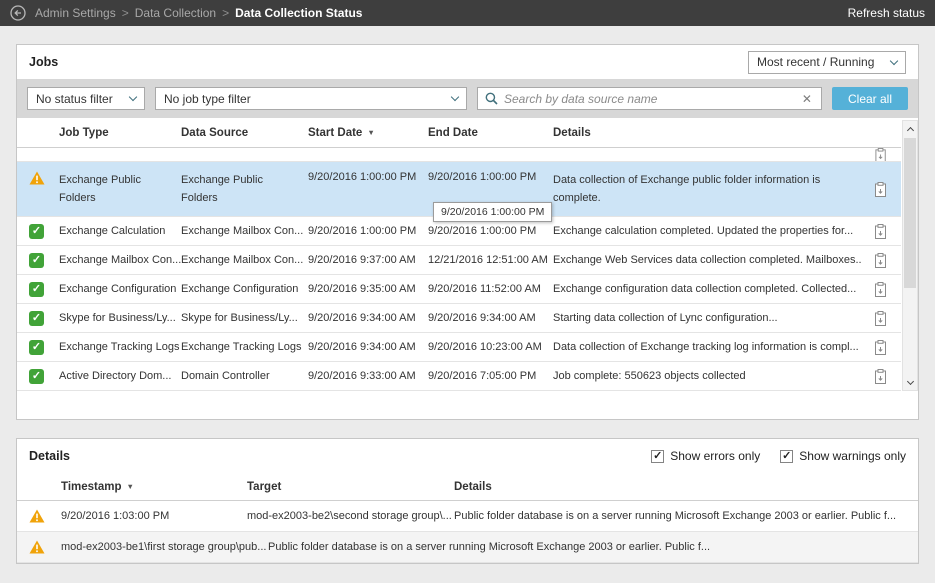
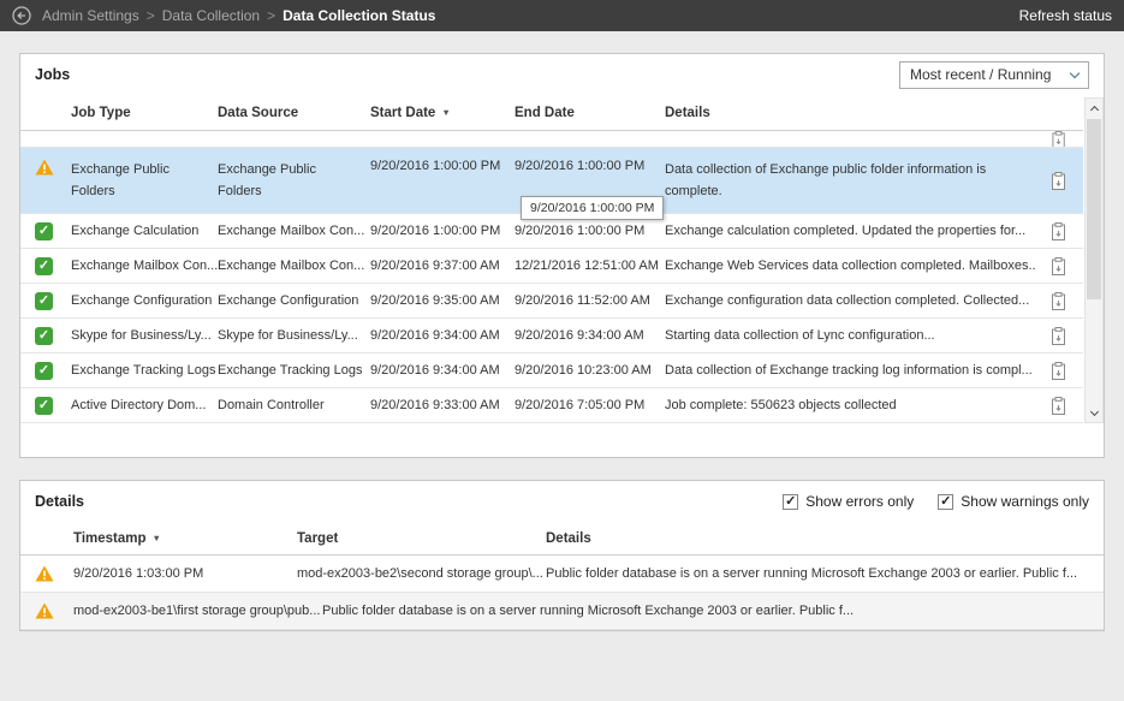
  Admin Settings
  >
  Data Collection
  >
  Data Collection Status
  Refresh status
  Jobs
  Most recent / Running
- No status filter
- No job type filter
- Search by data source name
- ✕
- Clear all
  Job Type
  Data Source
  Start Date
  End Date
  Details
  Exchange Public Folders
  Exchange Public Folders
  9/20/2016 1:00:00 PM
  9/20/2016 1:00:00 PM
  Data collection of Exchange public folder information is complete.
  ✓
  Exchange Calculation
  Exchange Mailbox Con...
  9/20/2016 1:00:00 PM
  9/20/2016 1:00:00 PM
  Exchange calculation completed. Updated the properties for...
  ✓
  Exchange Mailbox Con...
  Exchange Mailbox Con...
  9/20/2016 9:37:00 AM
  12/21/2016 12:51:00 AM
  Exchange Web Services data collection completed. Mailboxes..
  ✓
  Exchange Configuration
  Exchange Configuration
  9/20/2016 9:35:00 AM
  9/20/2016 11:52:00 AM
  Exchange configuration data collection completed. Collected...
  ✓
  Skype for Business/Ly...
  Skype for Business/Ly...
  9/20/2016 9:34:00 AM
  9/20/2016 9:34:00 AM
  Starting data collection of Lync configuration...
  ✓
  Exchange Tracking Logs
  Exchange Tracking Logs
  9/20/2016 9:34:00 AM
  9/20/2016 10:23:00 AM
  Data collection of Exchange tracking log information is compl...
  ✓
  Active Directory Dom...
  Domain Controller
  9/20/2016 9:33:00 AM
  9/20/2016 7:05:00 PM
  Job complete: 550623 objects collected
  9/20/2016 1:00:00 PM
  Details
  Show errors only
  Show warnings only
  Timestamp
  Target
  Details
  9/20/2016 1:03:00 PM
  mod-ex2003-be2\second storage group\...
  Public folder database is on a server running Microsoft Exchange 2003 or earlier. Public f...
  mod-ex2003-be1\first storage group\pub...
  Public folder database is on a server running Microsoft Exchange 2003 or earlier. Public f...
